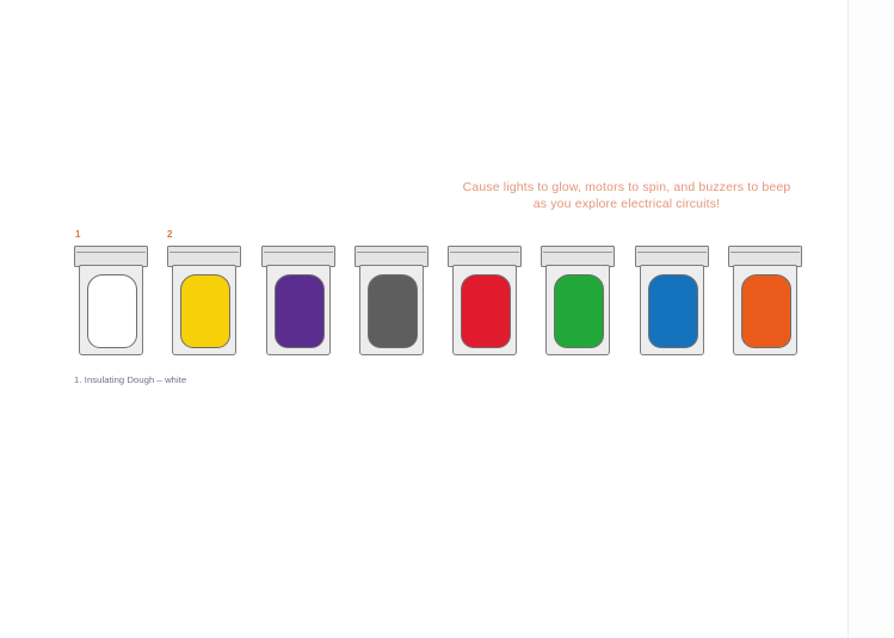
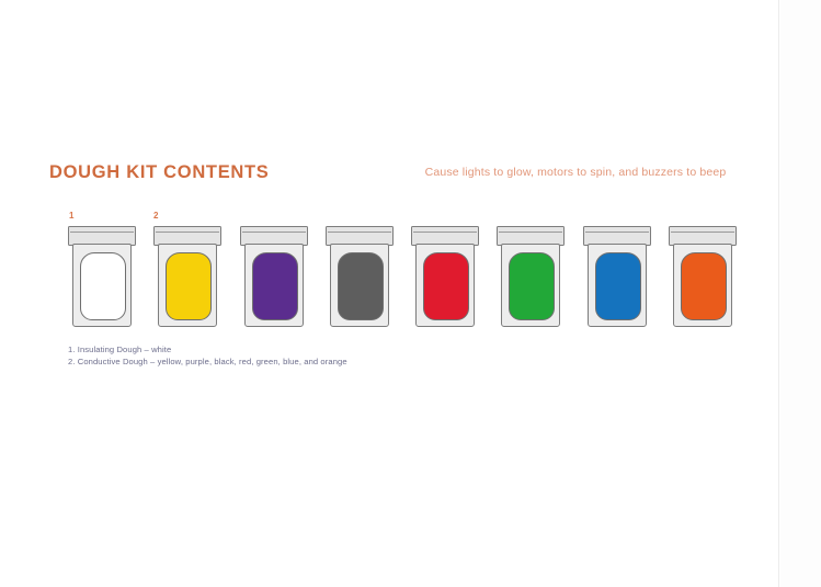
+ DOUGH KIT CONTENTS
  Cause lights to glow, motors to spin, and buzzers to beep
- as you explore electrical circuits!
  1
  2
  1. Insulating Dough – white
+ 2. Conductive Dough – yellow, purple, black, red, green, blue, and orange
